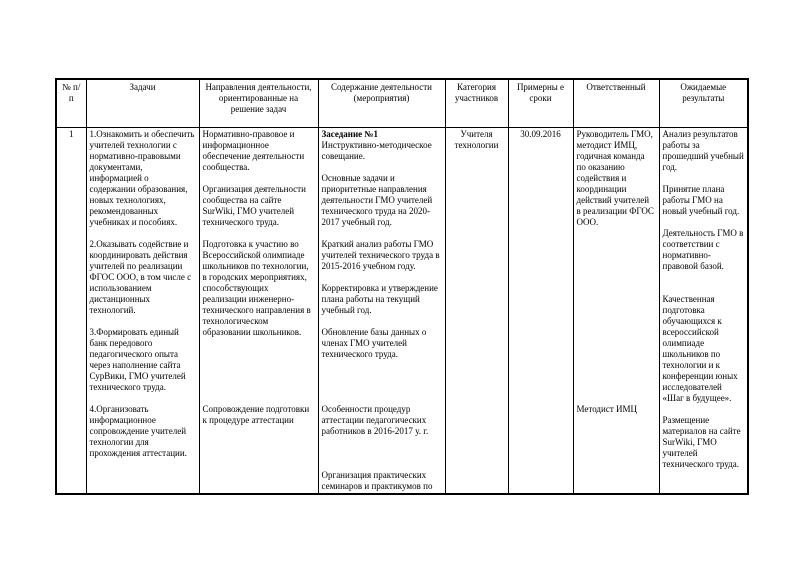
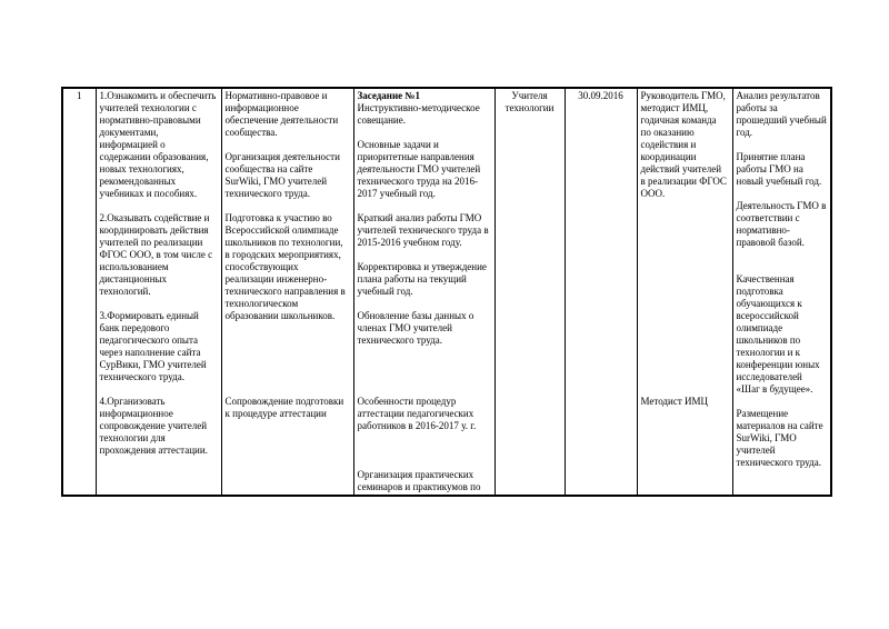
- № п/п	Задачи	Направления деятельности, ориентированные на решение задач	Содержание деятельности (мероприятия)	Категория участников	Примерны е сроки	Ответственный	Ожидаемые результаты
- 1	1.Ознакомить и обеспечить учителей технологии с нормативно-правовыми документами, информацией о содержании образования, новых технологиях, рекомендованных учебниках и пособиях.2.Оказывать содействие и координировать действия учителей по реализации ФГОС ООО, в том числе с использованием дистанционных технологий.3.Формировать единый банк передового педагогического опыта через наполнение сайта СурВики, ГМО учителей технического труда.4.Организовать информационное сопровождение учителей технологии для прохождения аттестации.	Нормативно-правовое и информационное обеспечение деятельности сообщества.Организация деятельности сообщества на сайте SurWiki, ГМО учителей технического труда.Подготовка к участию во Всероссийской олимпиаде школьников по технологии, в городских мероприятиях, способствующих реализации инженерно-технического направления в технологическом образовании школьников.Сопровождение подготовки к процедуре аттестации	Заседание №1Инструктивно-методическое совещание.Основные задачи и приоритетные направления деятельности ГМО учителей технического труда на 2020-2017 учебный год.Краткий анализ работы ГМО учителей технического труда в 2015-2016 учебном году.Корректировка и утверждение плана работы на текущий учебный год.Обновление базы данных о членах ГМО учителей технического труда.Особенности процедур аттестации педагогических работников в 2016-2017 у. г.Организация практических семинаров и практикумов по	Учителя технологии	30.09.2016	Руководитель ГМО, методист ИМЦ,годичная команда по оказанию содействия и координации действий учителей в реализации ФГОС ООО.Методист ИМЦ	Анализ результатов работы за прошедший учебный год.Принятие плана работы ГМО на новый учебный год.Деятельность ГМО в соответствии с нормативно-правовой базой.Качественная подготовка обучающихся к всероссийской олимпиаде школьников по технологии и к конференции юных исследователей «Шаг в будущее».Размещение материалов на сайте SurWiki, ГМО учителей технического труда.
+ 1	1.Ознакомить и обеспечить учителей технологии с нормативно-правовыми документами, информацией о содержании образования, новых технологиях, рекомендованных учебниках и пособиях.2.Оказывать содействие и координировать действия учителей по реализации ФГОС ООО, в том числе с использованием дистанционных технологий.3.Формировать единый банк передового педагогического опыта через наполнение сайта СурВики, ГМО учителей технического труда.4.Организовать информационное сопровождение учителей технологии для прохождения аттестации.	Нормативно-правовое и информационное обеспечение деятельности сообщества.Организация деятельности сообщества на сайте SurWiki, ГМО учителей технического труда.Подготовка к участию во Всероссийской олимпиаде школьников по технологии, в городских мероприятиях, способствующих реализации инженерно-технического направления в технологическом образовании школьников.Сопровождение подготовки к процедуре аттестации	Заседание №1Инструктивно-методическое совещание.Основные задачи и приоритетные направления деятельности ГМО учителей технического труда на 2016-2017 учебный год.Краткий анализ работы ГМО учителей технического труда в 2015-2016 учебном году.Корректировка и утверждение плана работы на текущий учебный год.Обновление базы данных о членах ГМО учителей технического труда.Особенности процедур аттестации педагогических работников в 2016-2017 у. г.Организация практических семинаров и практикумов по	Учителя технологии	30.09.2016	Руководитель ГМО, методист ИМЦ,годичная команда по оказанию содействия и координации действий учителей в реализации ФГОС ООО.Методист ИМЦ	Анализ результатов работы за прошедший учебный год.Принятие плана работы ГМО на новый учебный год.Деятельность ГМО в соответствии с нормативно-правовой базой.Качественная подготовка обучающихся к всероссийской олимпиаде школьников по технологии и к конференции юных исследователей «Шаг в будущее».Размещение материалов на сайте SurWiki, ГМО учителей технического труда.
